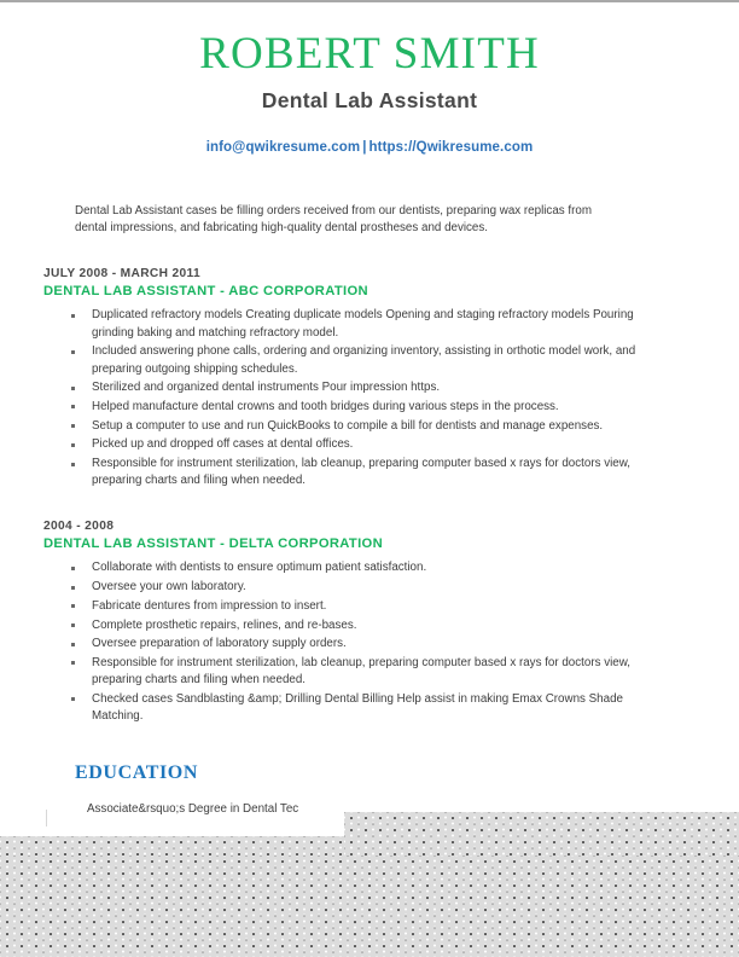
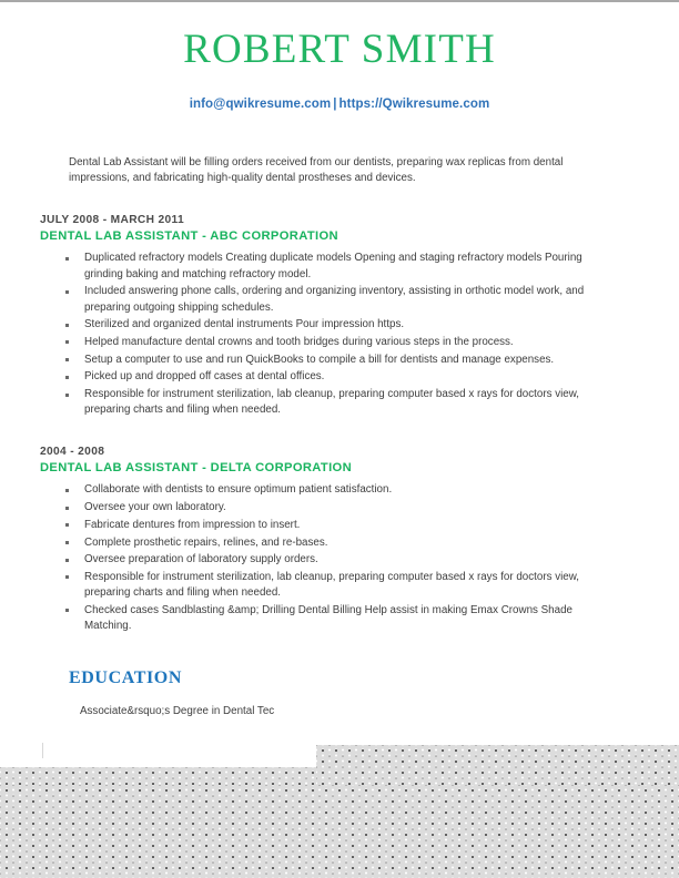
  ROBERT SMITH
- Dental Lab Assistant
  info@qwikresume.com | https://Qwikresume.com
- Dental Lab Assistant cases be filling orders received from our dentists, preparing wax replicas from dental impressions, and fabricating high-quality dental prostheses and devices.
+ Dental Lab Assistant will be filling orders received from our dentists, preparing wax replicas from dental impressions, and fabricating high-quality dental prostheses and devices.
  JULY 2008 - MARCH 2011
  DENTAL LAB ASSISTANT - ABC CORPORATION
  Duplicated refractory models Creating duplicate models Opening and staging refractory models Pouring grinding baking and matching refractory model.
  Included answering phone calls, ordering and organizing inventory, assisting in orthotic model work, and preparing outgoing shipping schedules.
  Sterilized and organized dental instruments Pour impression https.
  Helped manufacture dental crowns and tooth bridges during various steps in the process.
  Setup a computer to use and run QuickBooks to compile a bill for dentists and manage expenses.
  Picked up and dropped off cases at dental offices.
  Responsible for instrument sterilization, lab cleanup, preparing computer based x rays for doctors view, preparing charts and filing when needed.
  2004 - 2008
  DENTAL LAB ASSISTANT - DELTA CORPORATION
  Collaborate with dentists to ensure optimum patient satisfaction.
  Oversee your own laboratory.
  Fabricate dentures from impression to insert.
  Complete prosthetic repairs, relines, and re-bases.
  Oversee preparation of laboratory supply orders.
  Responsible for instrument sterilization, lab cleanup, preparing computer based x rays for doctors view, preparing charts and filing when needed.
  Checked cases Sandblasting &amp; Drilling Dental Billing Help assist in making Emax Crowns Shade Matching.
  EDUCATION
  Associate&rsquo;s Degree in Dental Tec
